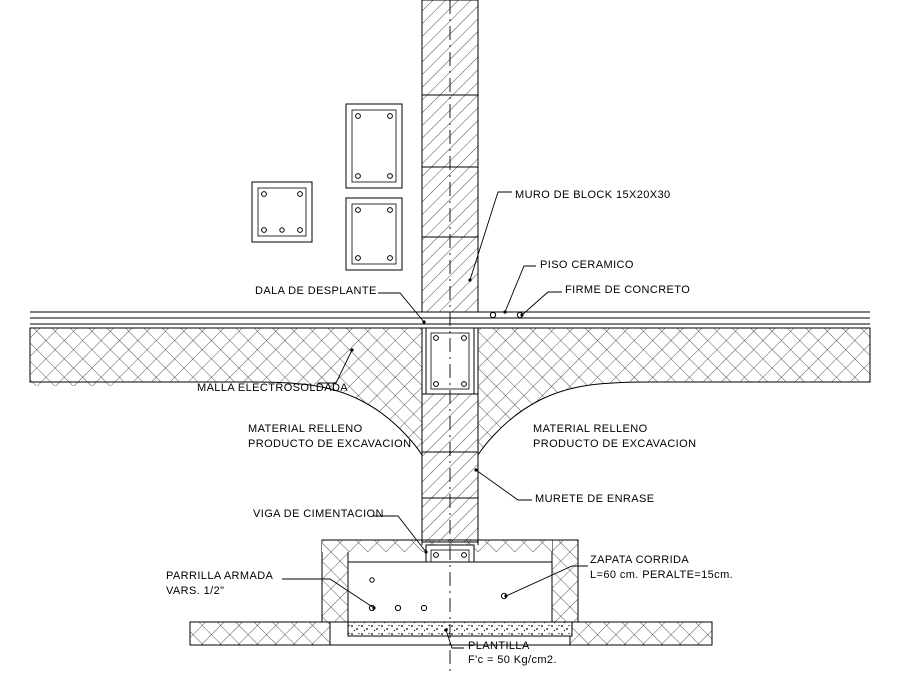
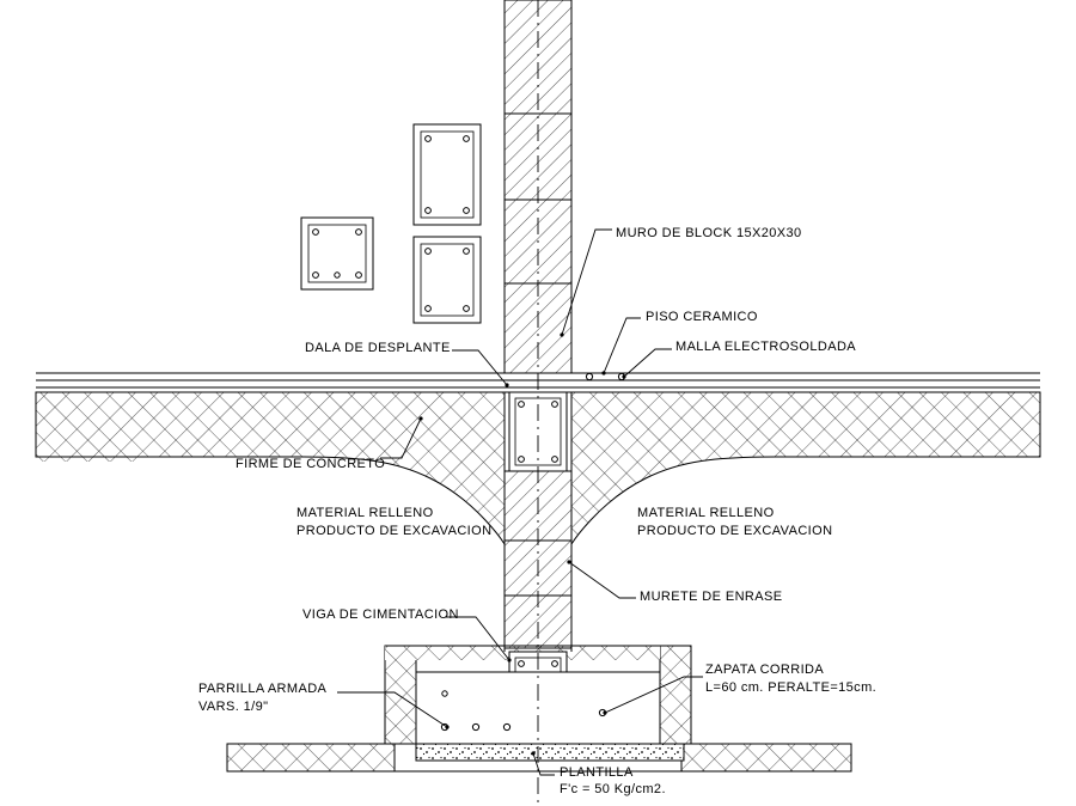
  MURO DE BLOCK 15X20X30
  PISO CERAMICO
- FIRME DE CONCRETO
+ MALLA ELECTROSOLDADA
  DALA DE DESPLANTE
- MALLA ELECTROSOLDADA
+ FIRME DE CONCRETO
  MATERIAL RELLENO
  PRODUCTO DE EXCAVACION
  MATERIAL RELLENO
  PRODUCTO DE EXCAVACION
  MURETE DE ENRASE
  VIGA DE CIMENTACION
  ZAPATA CORRIDA
  L=60 cm. PERALTE=15cm.
  PARRILLA ARMADA
- VARS. 1/2"
+ VARS. 1/9"
  PLANTILLA
  F'c = 50 Kg/cm2.
